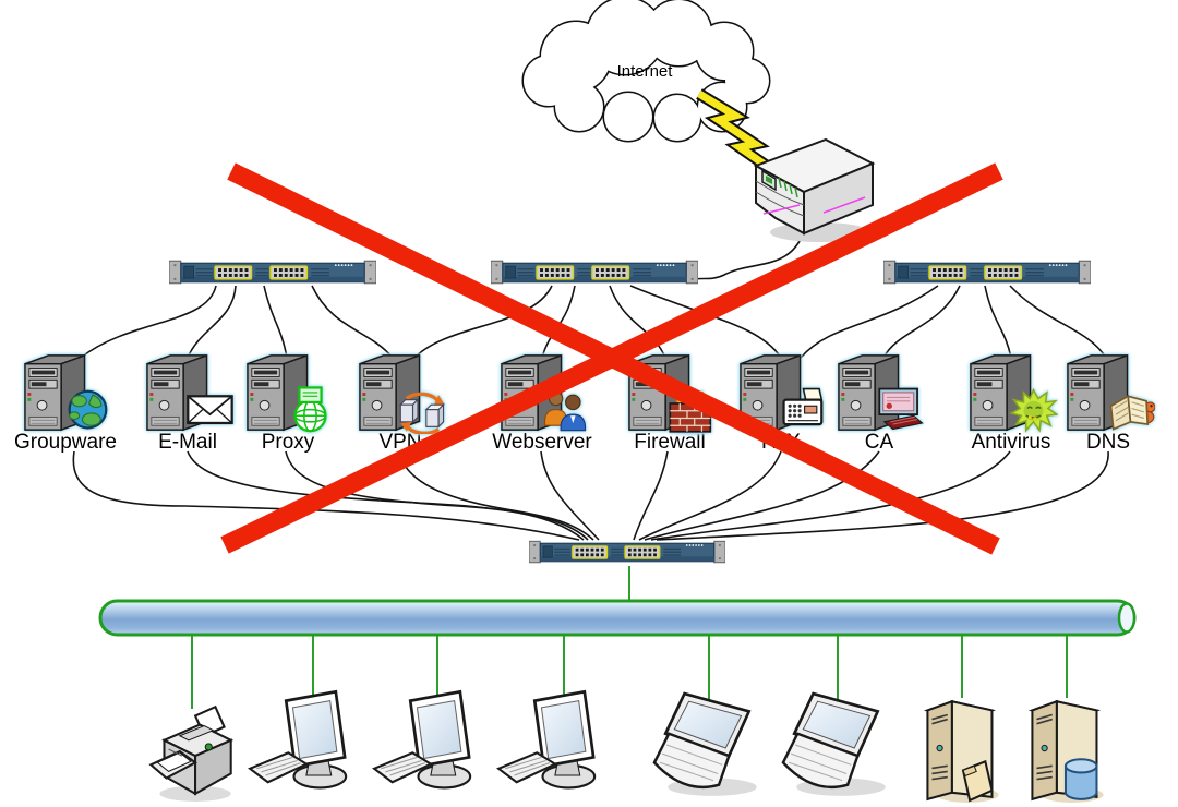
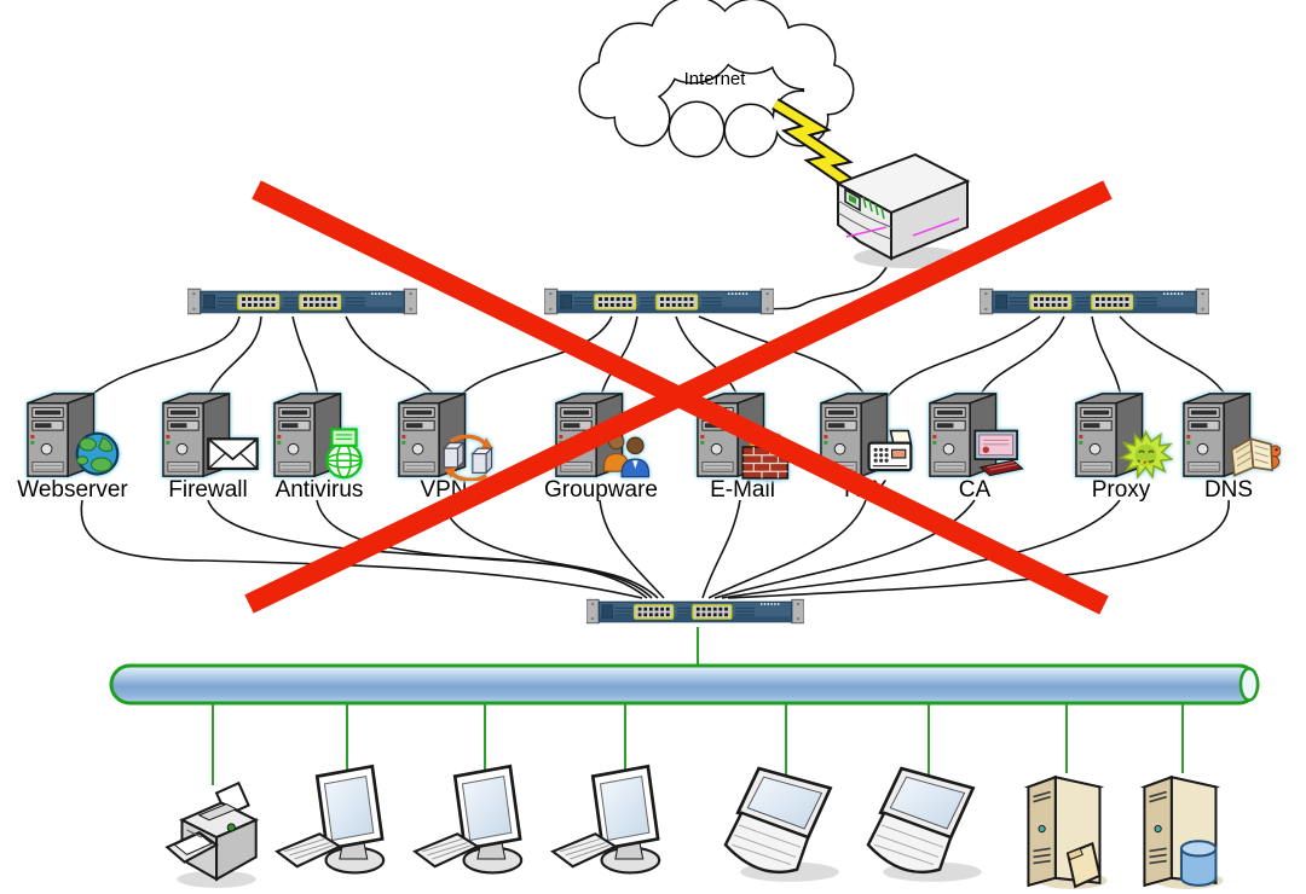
  Internet
- Groupware
+ Webserver
- E-Mail
+ Firewall
- Proxy
+ Antivirus
  VPN
- Webserver
+ Groupware
- Firewall
+ E-Mail
  CA
- Antivirus
+ Proxy
  DNS
